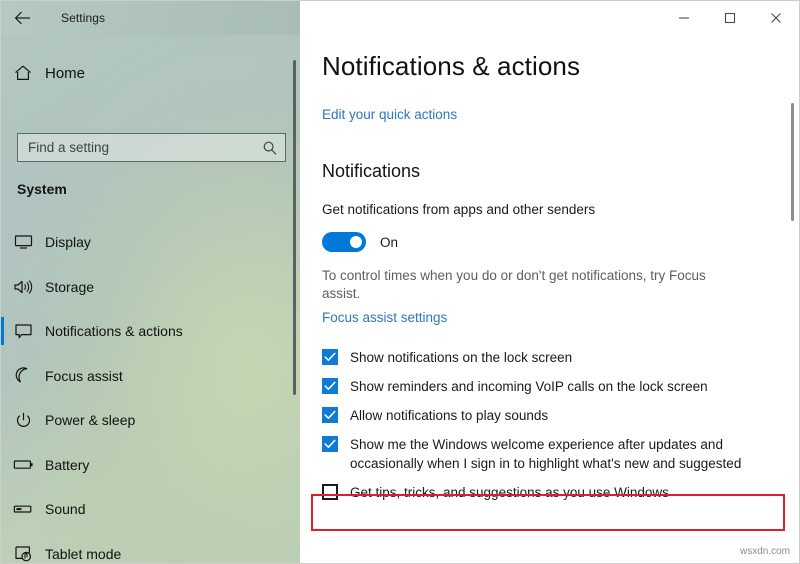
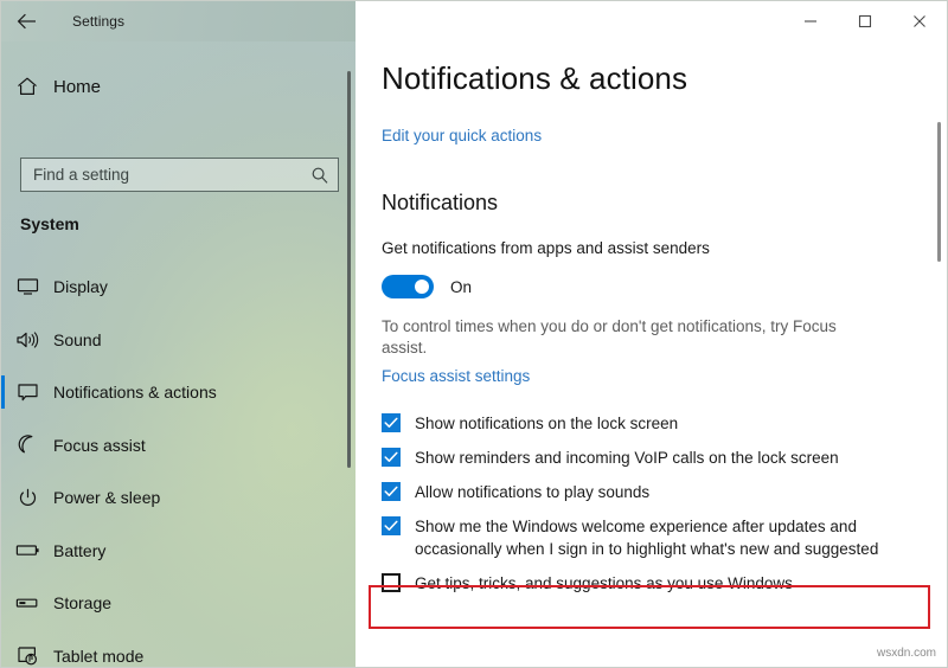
  Settings
  Home
  Find a setting
  System
  Display
- Storage
+ Sound
  Notifications & actions
  Focus assist
  Power & sleep
  Battery
- Sound
+ Storage
  Tablet mode
  Notifications & actions
  Edit your quick actions
  Notifications
- Get notifications from apps and other senders
+ Get notifications from apps and assist senders
  On
  To control times when you do or don't get notifications, try Focus assist.
  Focus assist settings
  Show notifications on the lock screen
  Show reminders and incoming VoIP calls on the lock screen
  Allow notifications to play sounds
  Show me the Windows welcome experience after updates and occasionally when I sign in to highlight what's new and suggested
  Get tips, tricks, and suggestions as you use Windows
  wsxdn.com
